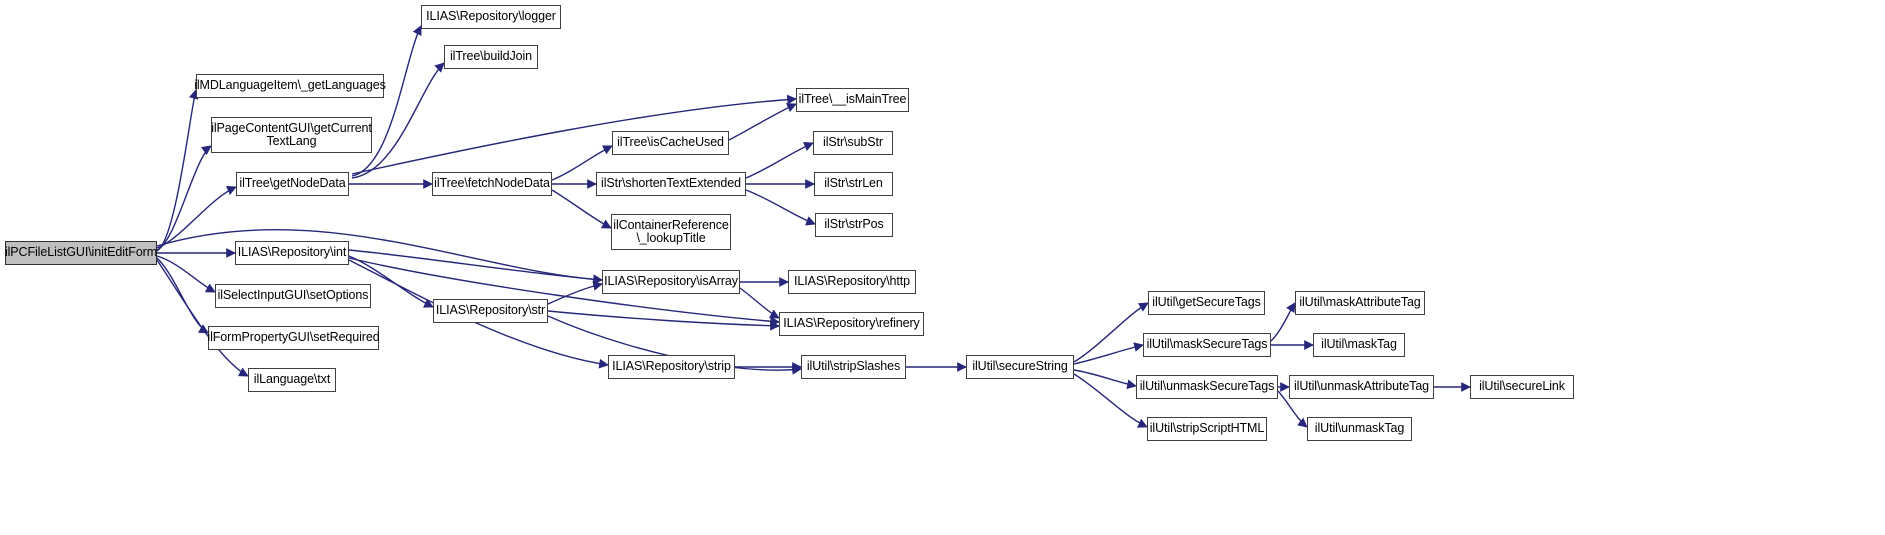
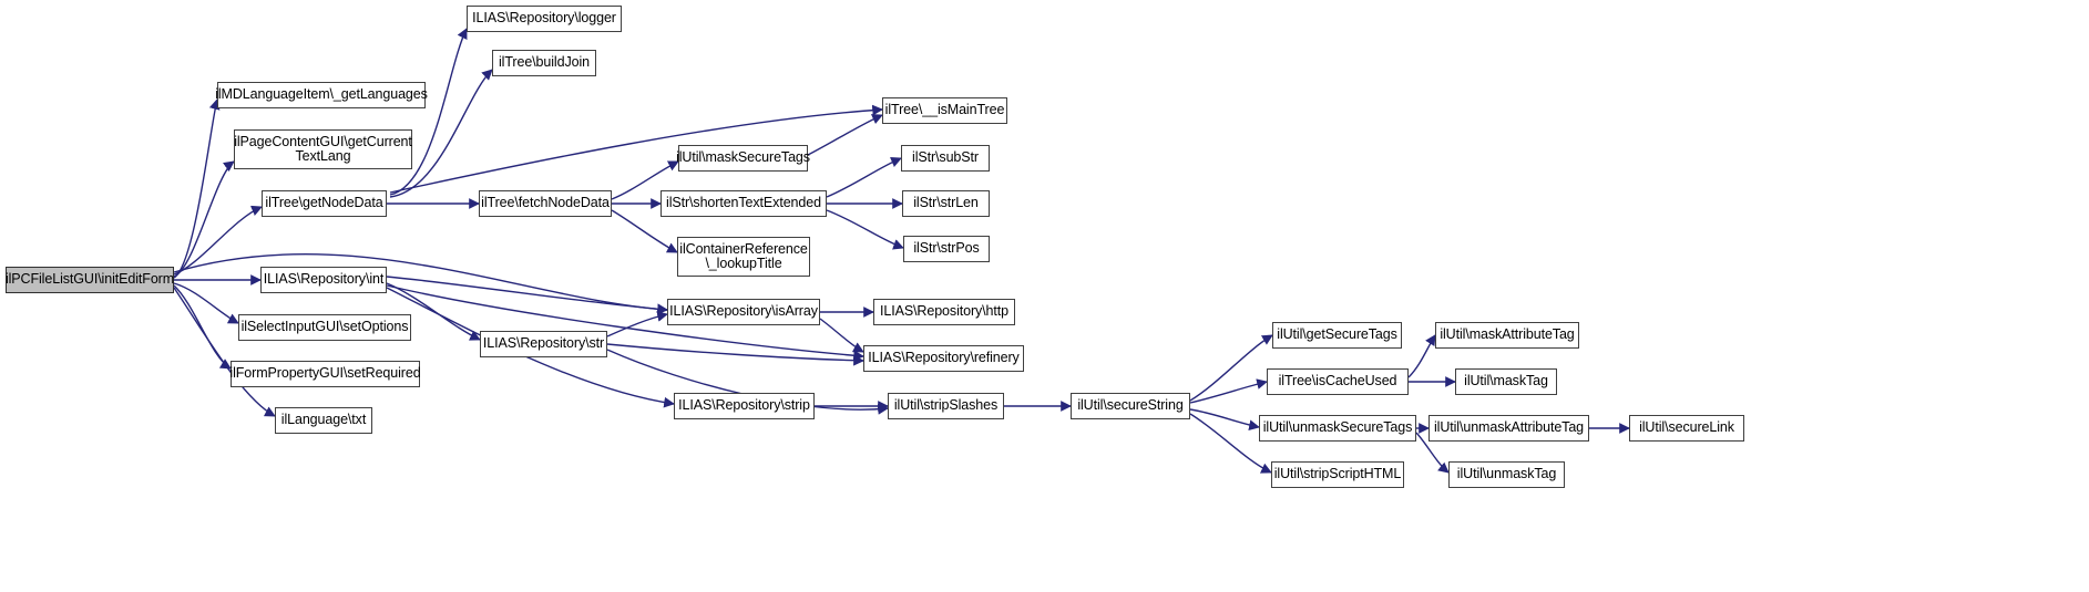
  ilPCFileListGUI\initEditForm
  ilMDLanguageItem\_getLanguages
  ilPageContentGUI\getCurrent
  TextLang
  ilTree\getNodeData
  ILIAS\Repository\int
  ilSelectInputGUI\setOptions
  ilFormPropertyGUI\setRequired
  ilLanguage\txt
  ILIAS\Repository\logger
  ilTree\buildJoin
  ilTree\fetchNodeData
  ILIAS\Repository\str
  ilTree\__isMainTree
- ilTree\isCacheUsed
+ ilUtil\maskSecureTags
  ilStr\shortenTextExtended
  ilContainerReference
  \_lookupTitle
  ilStr\subStr
  ilStr\strLen
  ilStr\strPos
  ILIAS\Repository\isArray
  ILIAS\Repository\http
  ILIAS\Repository\refinery
  ILIAS\Repository\strip
  ilUtil\stripSlashes
  ilUtil\secureString
  ilUtil\getSecureTags
- ilUtil\maskSecureTags
+ ilTree\isCacheUsed
  ilUtil\unmaskSecureTags
  ilUtil\stripScriptHTML
  ilUtil\maskAttributeTag
  ilUtil\maskTag
  ilUtil\unmaskAttributeTag
  ilUtil\unmaskTag
  ilUtil\secureLink
